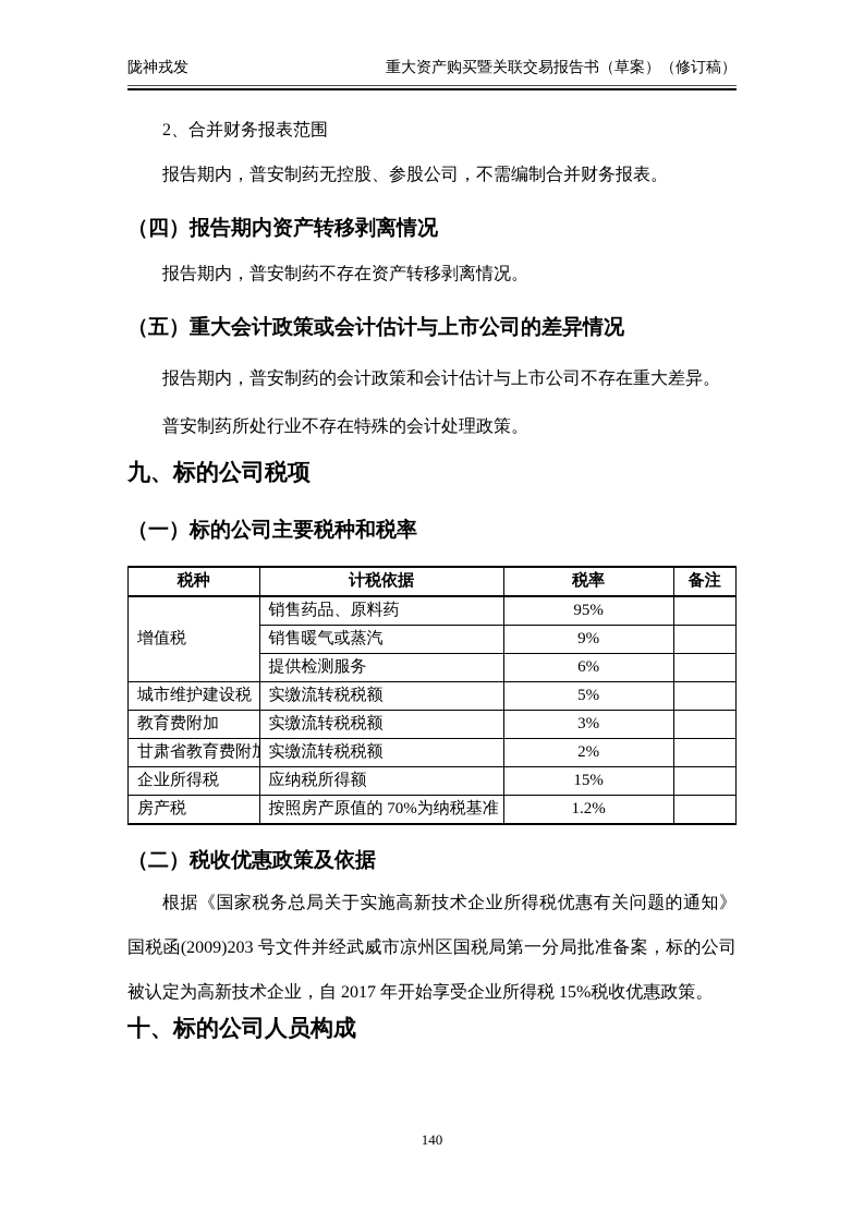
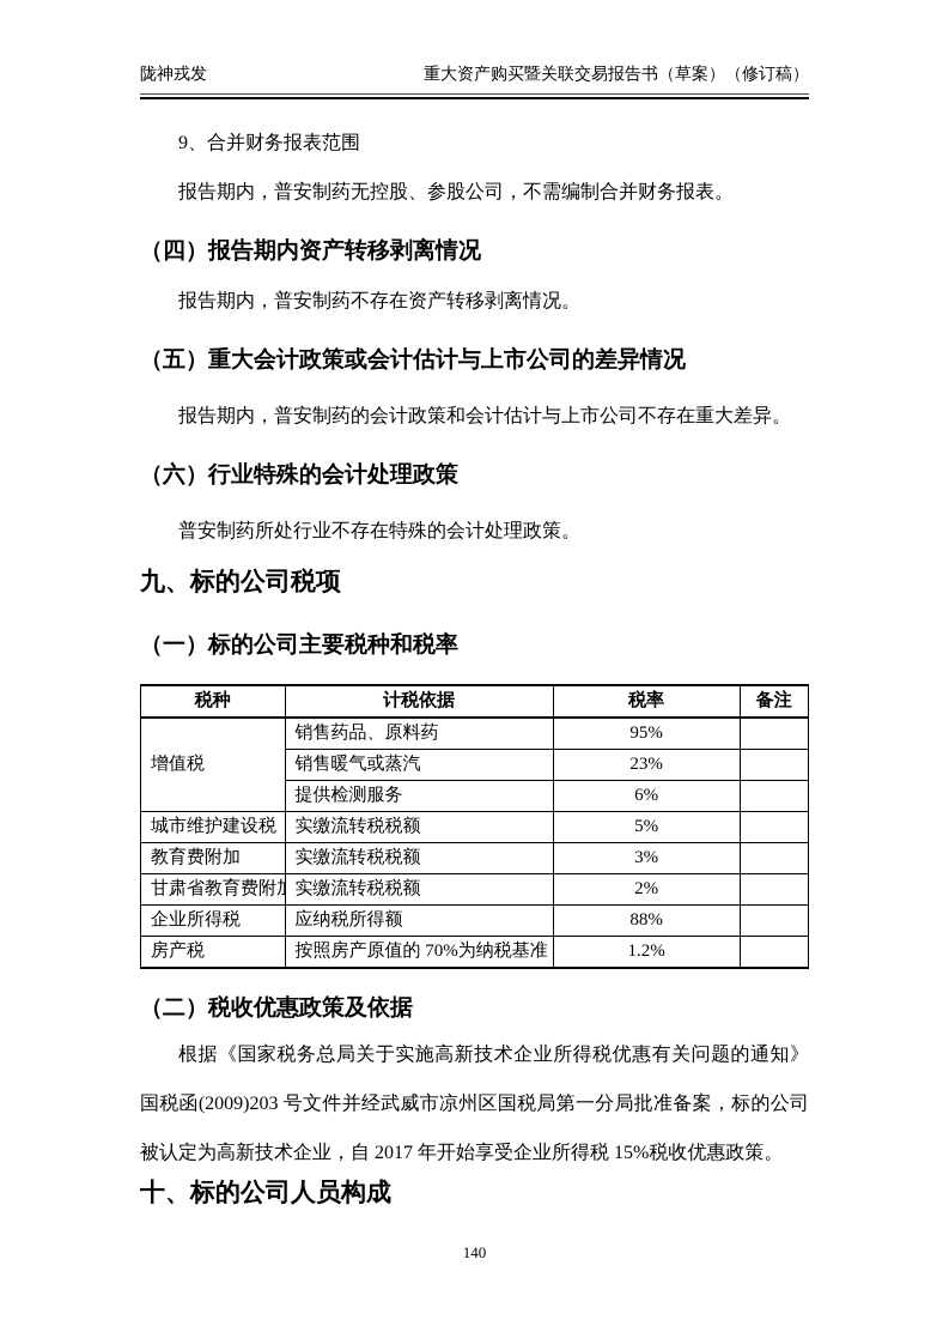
  陇神戎发
  重大资产购买暨关联交易报告书（草案）（修订稿）
- 2、合并财务报表范围
+ 9、合并财务报表范围
  报告期内，普安制药无控股、参股公司，不需编制合并财务报表。
  （四）报告期内资产转移剥离情况
  报告期内，普安制药不存在资产转移剥离情况。
  （五）重大会计政策或会计估计与上市公司的差异情况
  报告期内，普安制药的会计政策和会计估计与上市公司不存在重大差异。
+ （六）行业特殊的会计处理政策
  普安制药所处行业不存在特殊的会计处理政策。
  九、标的公司税项
  （一）标的公司主要税种和税率
  税种	计税依据	税率	备注
  增值税	销售药品、原料药	95%
- 销售暖气或蒸汽	9%
+ 销售暖气或蒸汽	23%
  提供检测服务	6%
  城市维护建设税	实缴流转税税额	5%
  教育费附加	实缴流转税税额	3%
  甘肃省教育费附	实缴流转税税额	2%
- 企业所得税	应纳税所得额	15%
+ 企业所得税	应纳税所得额	88%
  房产税	按照房产原值的 70%为纳税基准	1.2%
  （二）税收优惠政策及依据
  根据《国家税务总局关于实施高新技术企业所得税优惠有关问题的通知》国税函(2009)203 号文件并经武威市凉州区国税局第一分局批准备案，标的公司被认定为高新技术企业，自 2017 年开始享受企业所得税 15%税收优惠政策。
  十、标的公司人员构成
  140
